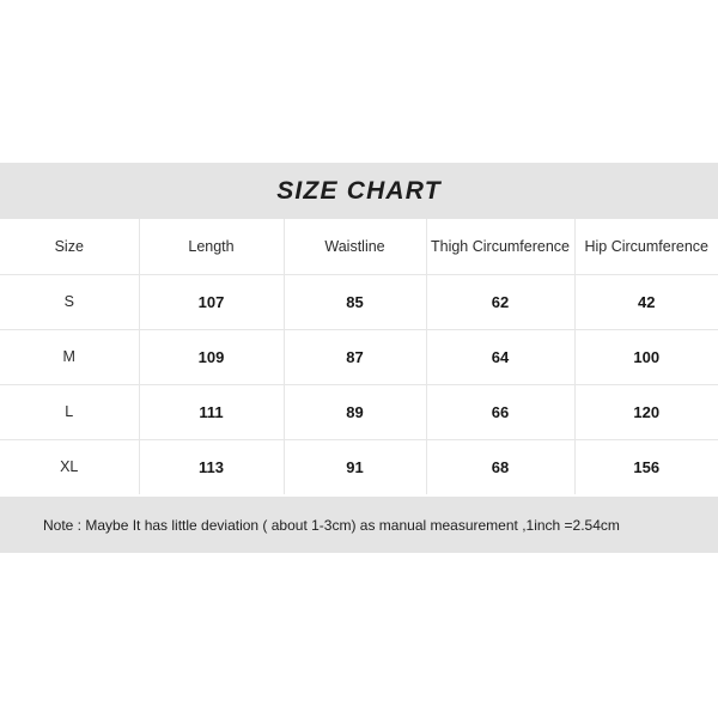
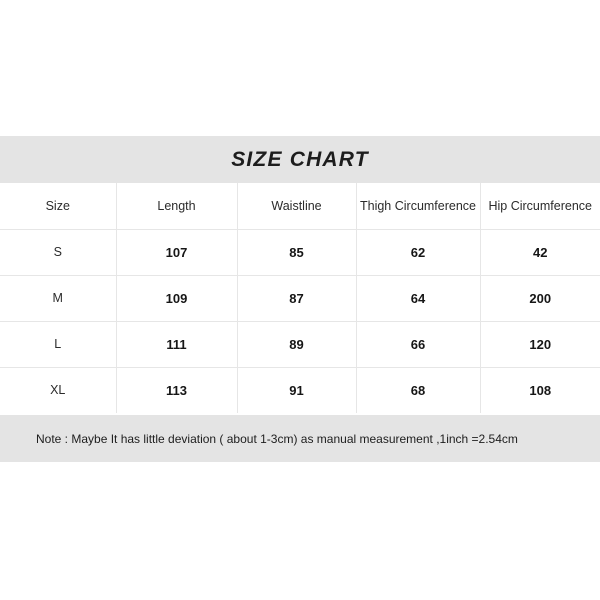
  SIZE CHART
  Size	Length	Waistline	Thigh Circumference	Hip Circumference
  S	107	85	62	42
- M	109	87	64	100
+ M	109	87	64	200
  L	111	89	66	120
- XL	113	91	68	156
+ XL	113	91	68	108
  Note : Maybe It has little deviation ( about 1-3cm) as manual measurement ,1inch =2.54cm
